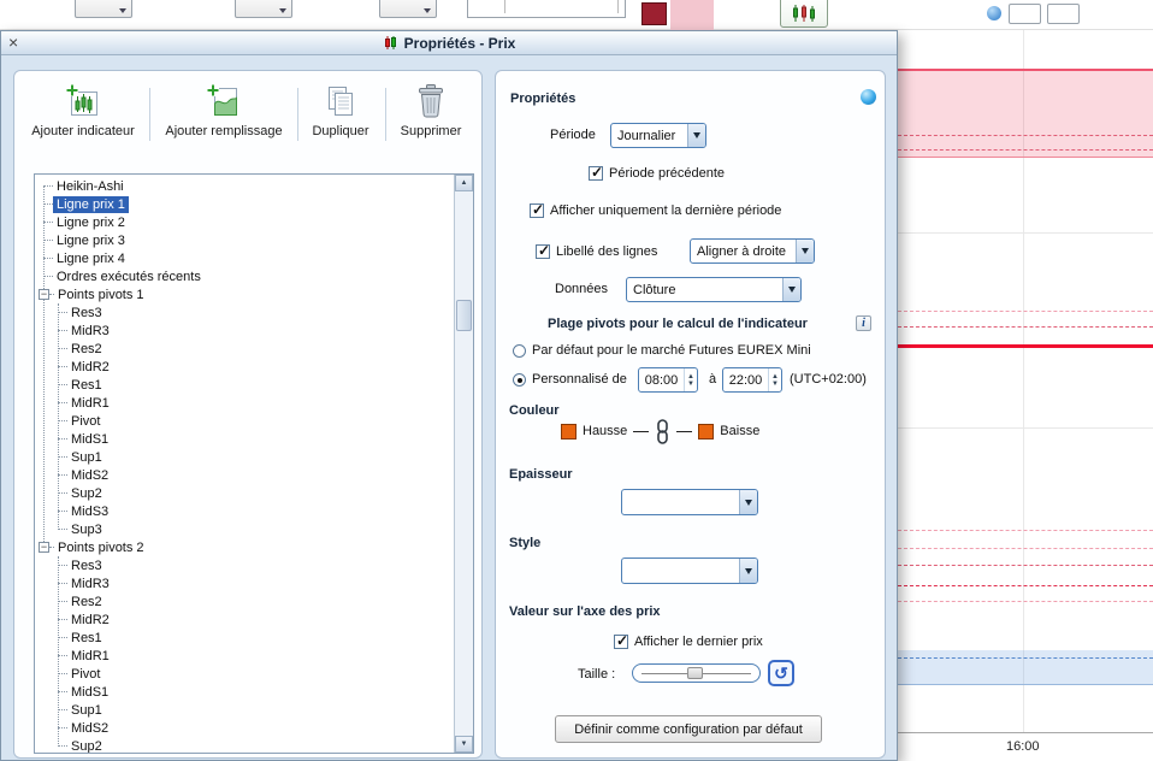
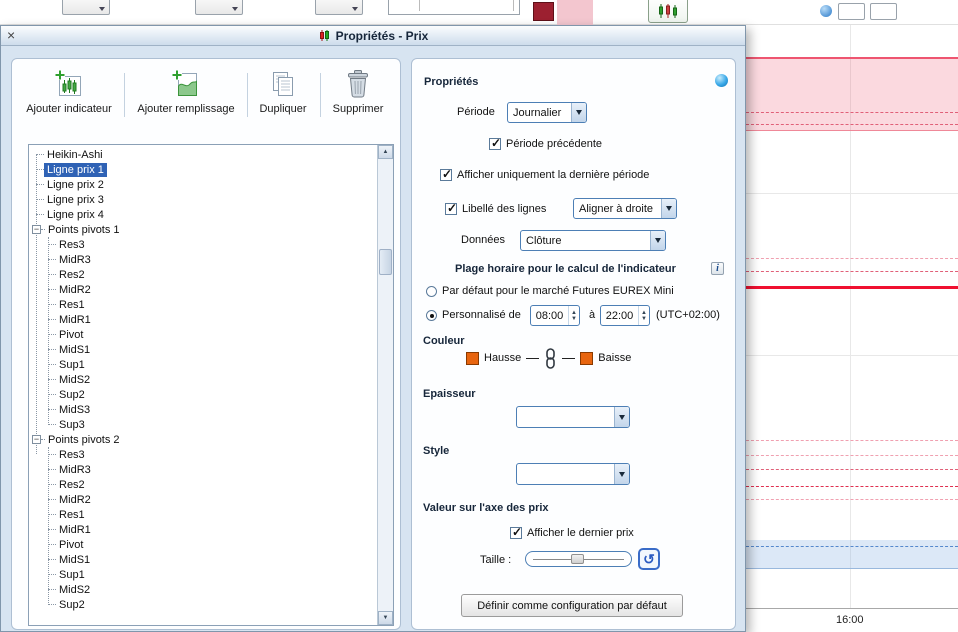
  16:00
  ×
  Propriétés - Prix
  Ajouter indicateur
  Ajouter remplissage
  Dupliquer
  Supprimer
  Heikin-Ashi
  Ligne prix 1
  Ligne prix 2
  Ligne prix 3
  Ligne prix 4
- Ordres exécutés récents
  Points pivots 1
  Res3
  MidR3
  Res2
  MidR2
  Res1
  MidR1
  Pivot
  MidS1
  Sup1
  MidS2
  Sup2
  MidS3
  Sup3
  Points pivots 2
  Res3
  MidR3
  Res2
  MidR2
  Res1
  MidR1
  Pivot
  MidS1
  Sup1
  MidS2
  Sup2
  Propriétés
  Période
  Journalier
  Période précédente
  Afficher uniquement la dernière période
  Libellé des lignes
  Aligner à droite
  Données
  Clôture
- Plage pivots pour le calcul de l'indicateur
+ Plage horaire pour le calcul de l'indicateur
  Par défaut pour le marché Futures EUREX Mini
  Personnalisé de
  08:00
  à
  22:00
  (UTC+02:00)
  Couleur
  Hausse
  Baisse
  Epaisseur
  Style
  Valeur sur l'axe des prix
  Afficher le dernier prix
  Taille :
  Définir comme configuration par défaut
